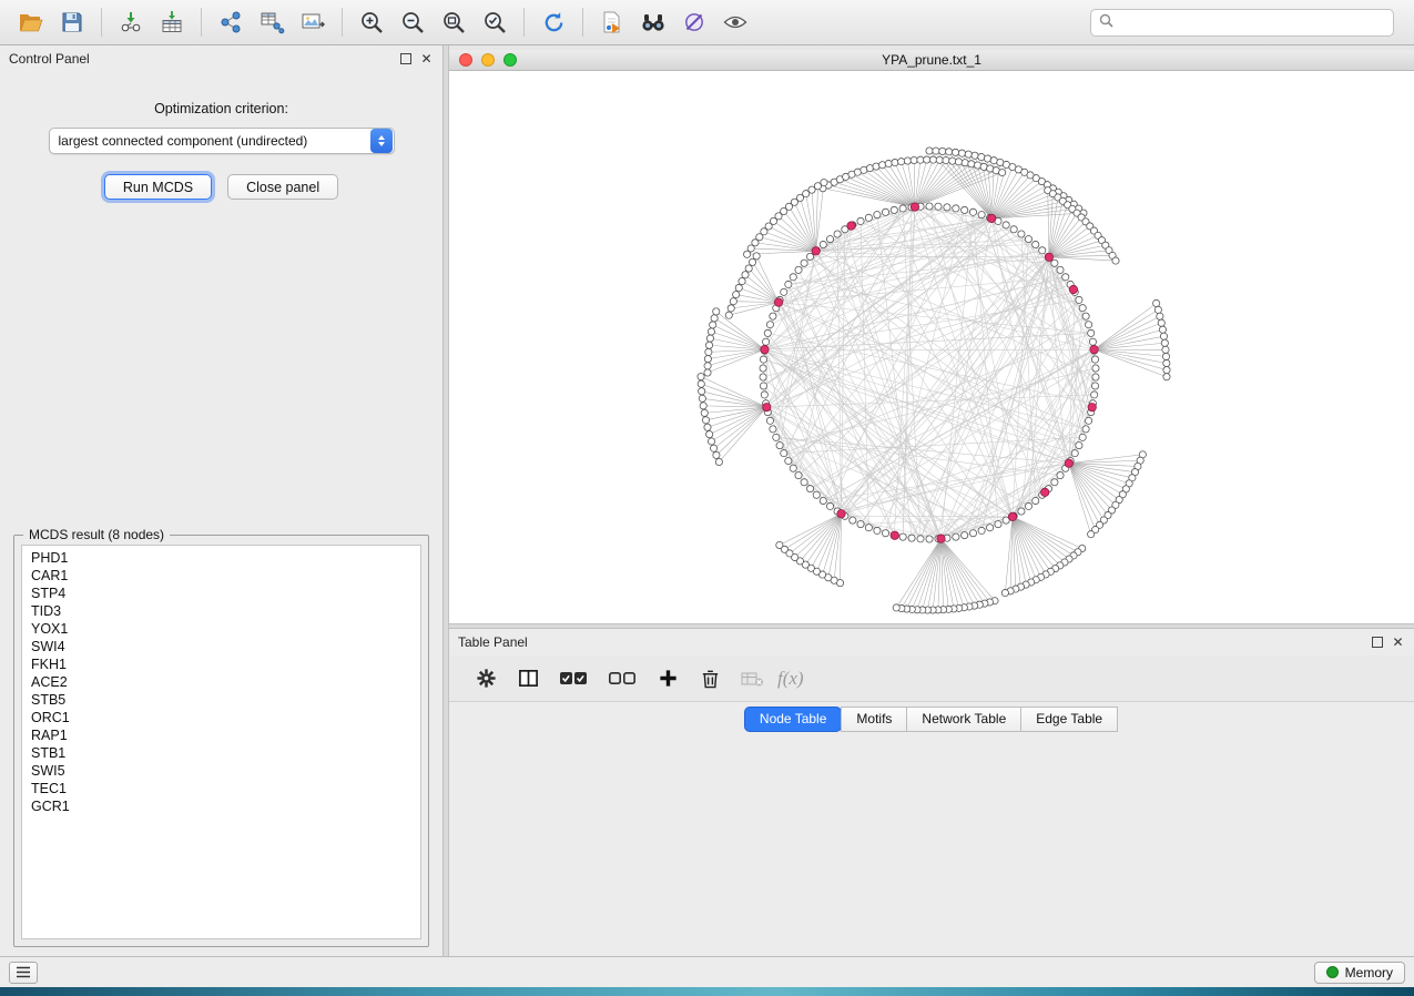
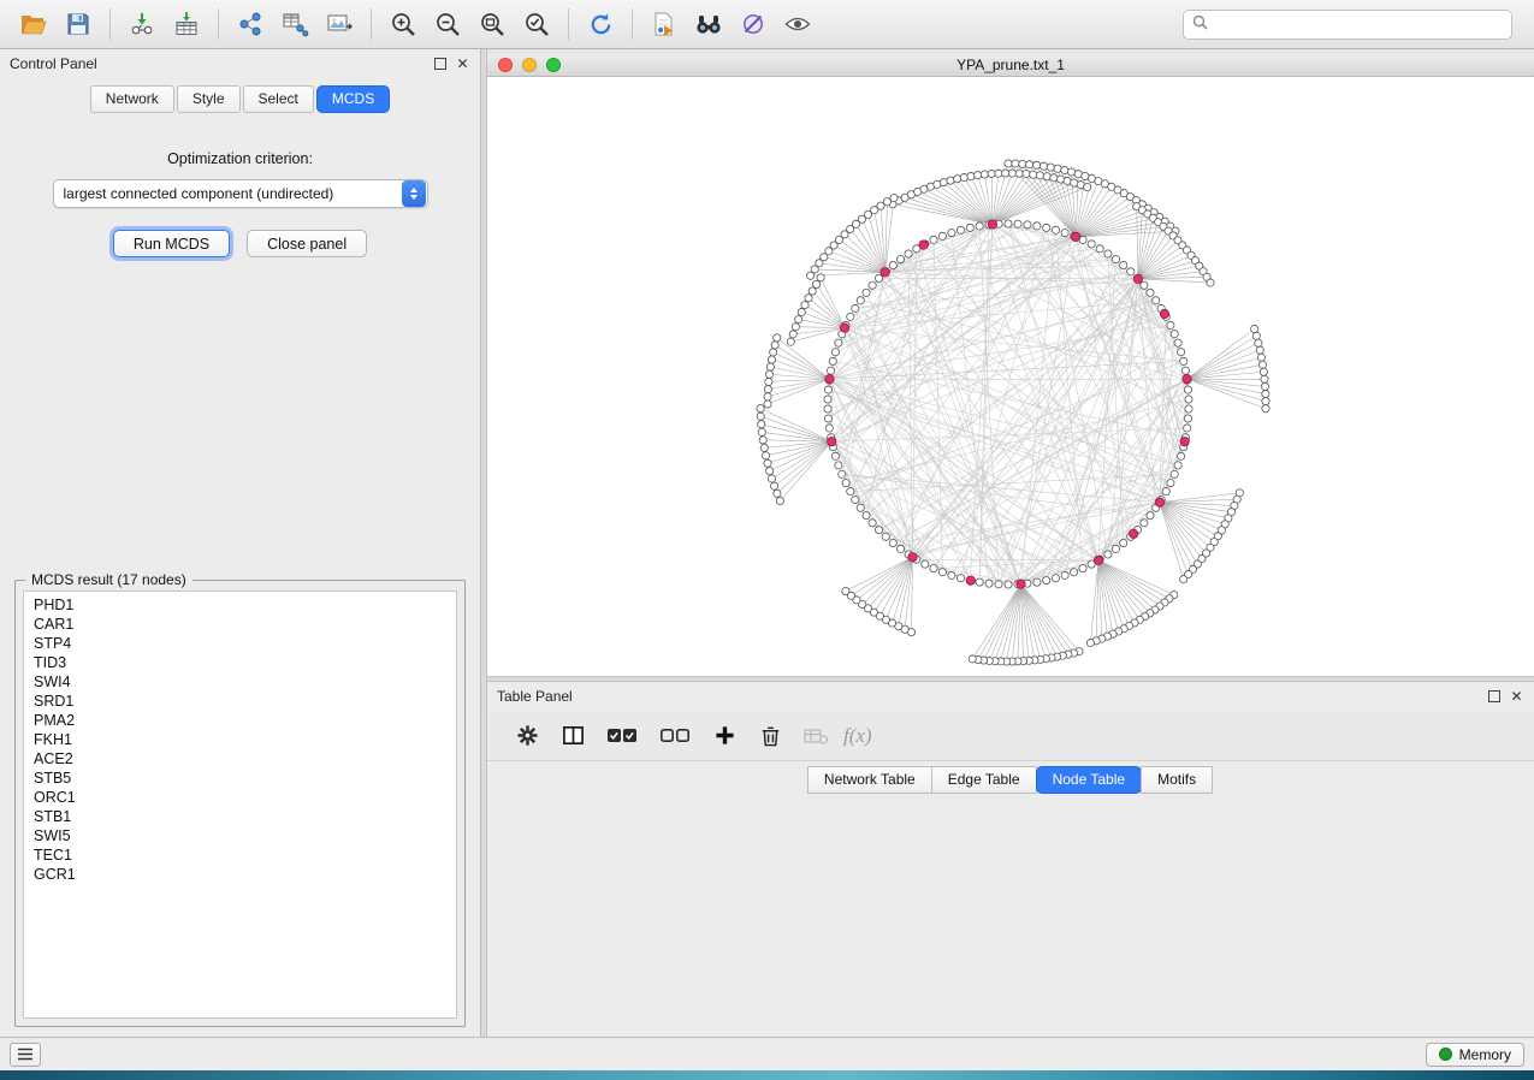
  Control Panel
  ✕
+ Network
+ Style
+ Select
+ MCDS
  Optimization criterion:
  largest connected component (undirected)
  Run MCDS
  Close panel
- MCDS result (8 nodes)
+ MCDS result (17 nodes)
  PHD1
  CAR1
  STP4
  TID3
- YOX1
  SWI4
+ SRD1
+ PMA2
  FKH1
  ACE2
  STB5
  ORC1
- RAP1
  STB1
  SWI5
  TEC1
  GCR1
  YPA_prune.txt_1
  Table Panel
  ✕
  f(x)
- Node Table
+ Network Table
- Motifs
+ Edge Table
- Network Table
+ Node Table
- Edge Table
+ Motifs
  Memory
